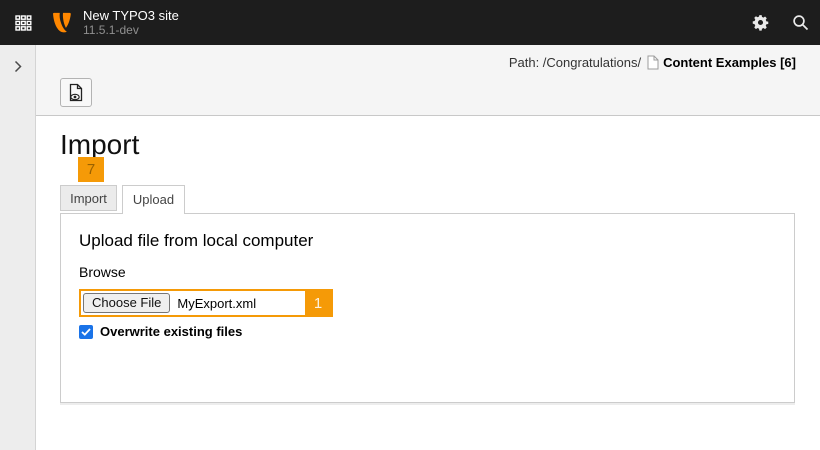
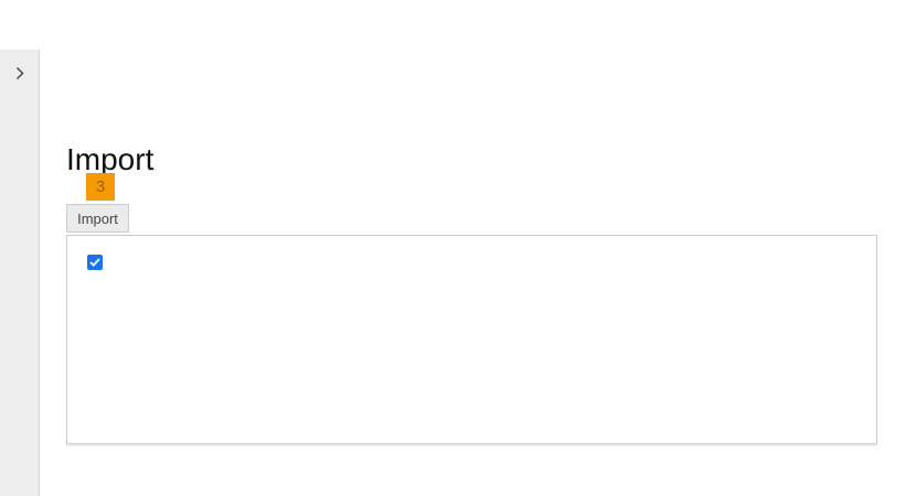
- New TYPO3 site
- 11.5.1-dev
- Path: /Congratulations/
- Content Examples [6]
  Import
- 7
+ 3
  Import
- Upload
- Upload file from local computer
- Browse
- Choose File
- MyExport.xml
- 1
- Overwrite existing files
